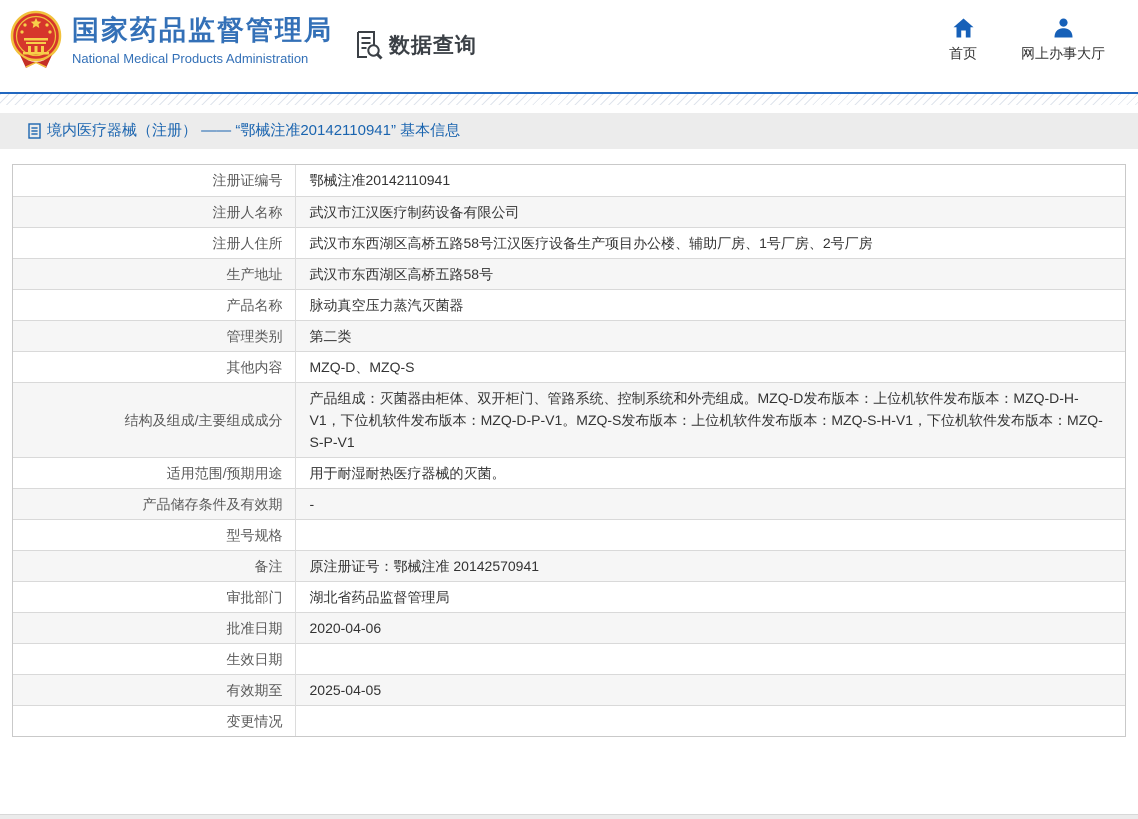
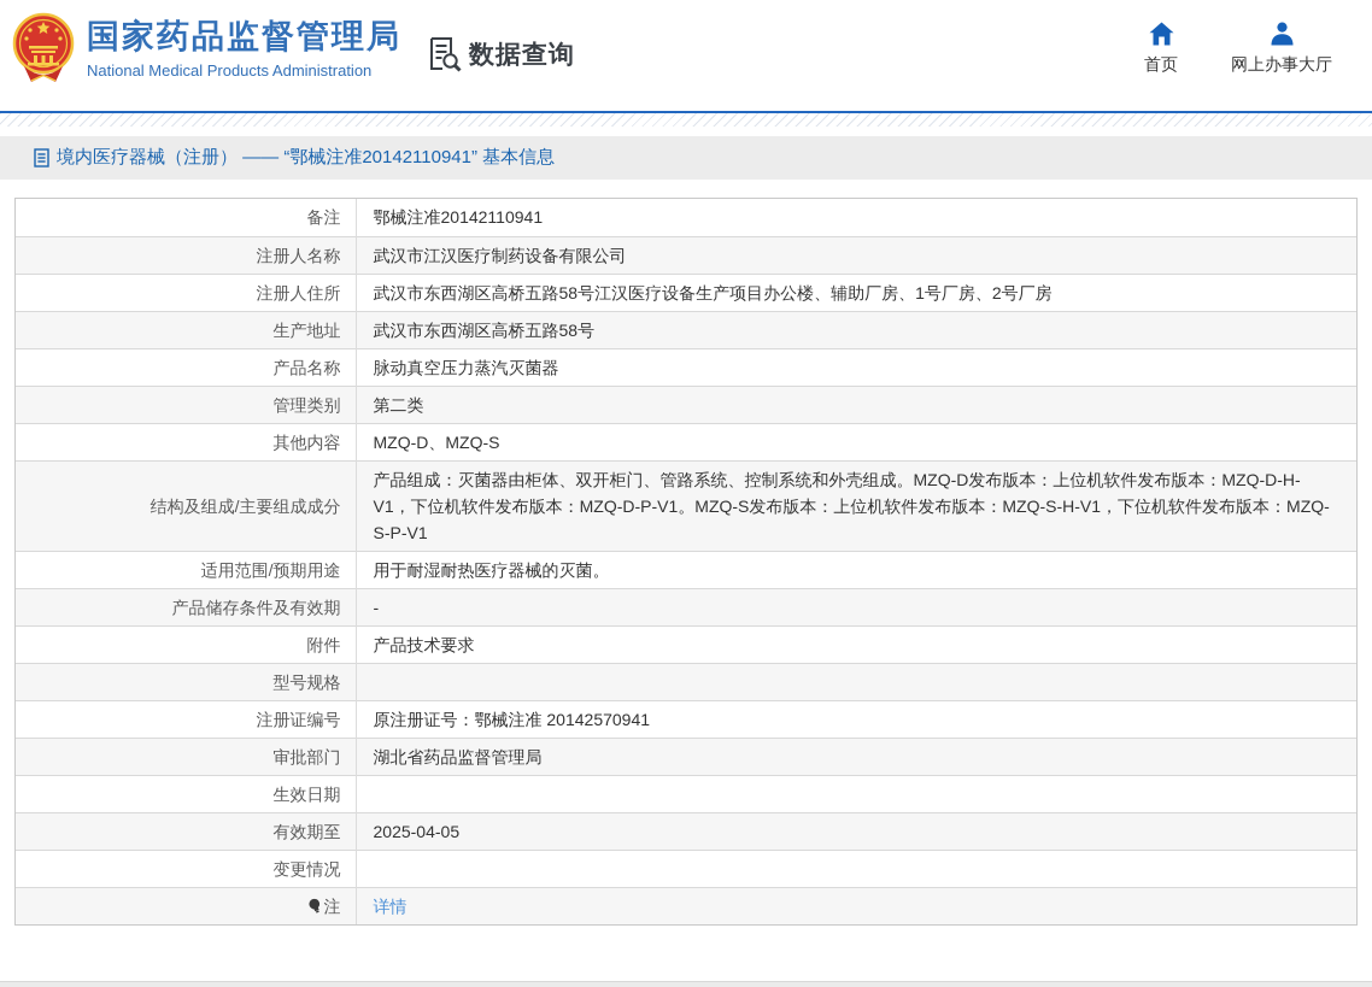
  国家药品监督管理局
  National Medical Products Administration
  数据查询
  首页
  网上办事大厅
  境内医疗器械（注册） —— “鄂械注准20142110941” 基本信息
- 注册证编号	鄂械注准20142110941
+ 备注	鄂械注准20142110941
  注册人名称	武汉市江汉医疗制药设备有限公司
  注册人住所	武汉市东西湖区高桥五路58号江汉医疗设备生产项目办公楼、辅助厂房、1号厂房、2号厂房
  生产地址	武汉市东西湖区高桥五路58号
  产品名称	脉动真空压力蒸汽灭菌器
  管理类别	第二类
  其他内容	MZQ-D、MZQ-S
  结构及组成/主要组成成分	产品组成：灭菌器由柜体、双开柜门、管路系统、控制系统和外壳组成。MZQ-D发布版本：上位机软件发布版本：MZQ-D-H-V1，下位机软件发布版本：MZQ-D-P-V1。MZQ-S发布版本：上位机软件发布版本：MZQ-S-H-V1，下位机软件发布版本：MZQ-S-P-V1
  适用范围/预期用途	用于耐湿耐热医疗器械的灭菌。
  产品储存条件及有效期	-
+ 附件	产品技术要求
  型号规格
- 备注	原注册证号：鄂械注准 20142570941
+ 注册证编号	原注册证号：鄂械注准 20142570941
  审批部门	湖北省药品监督管理局
- 批准日期	2020-04-06
  生效日期
  有效期至	2025-04-05
  变更情况
+ 注	详情
